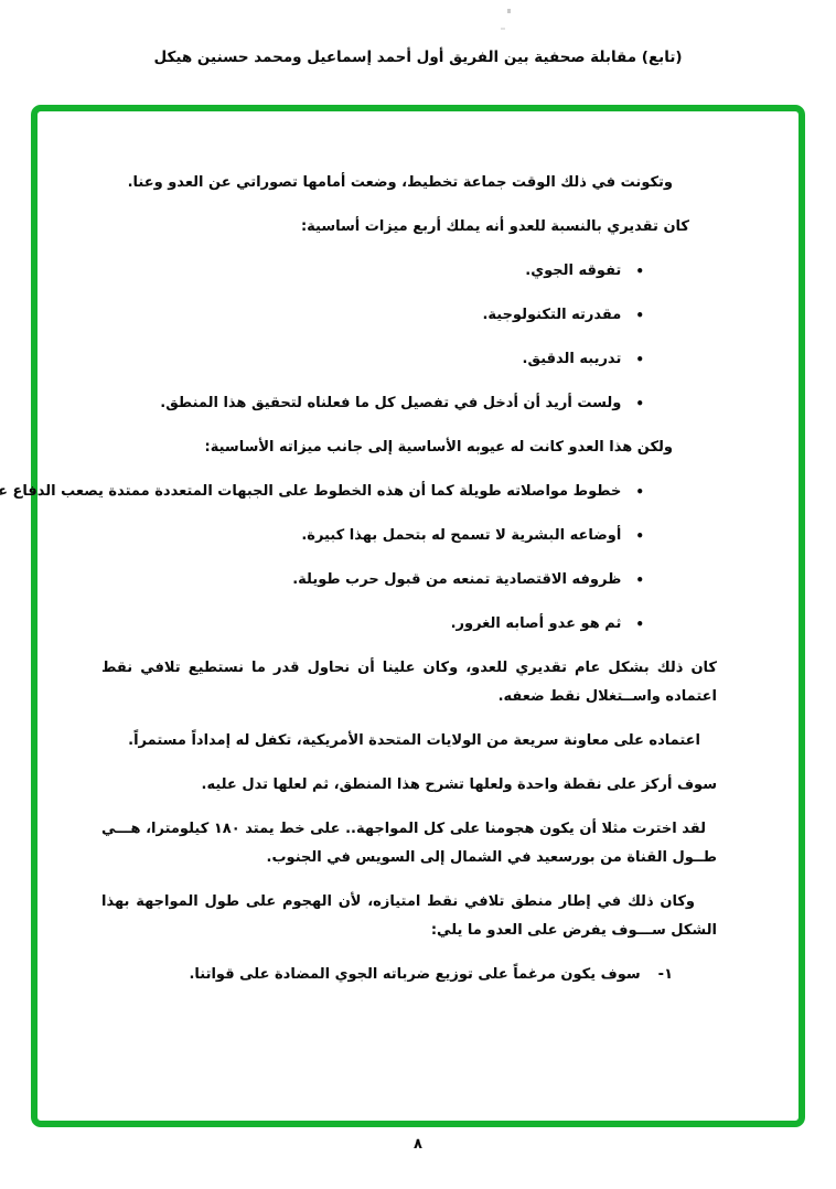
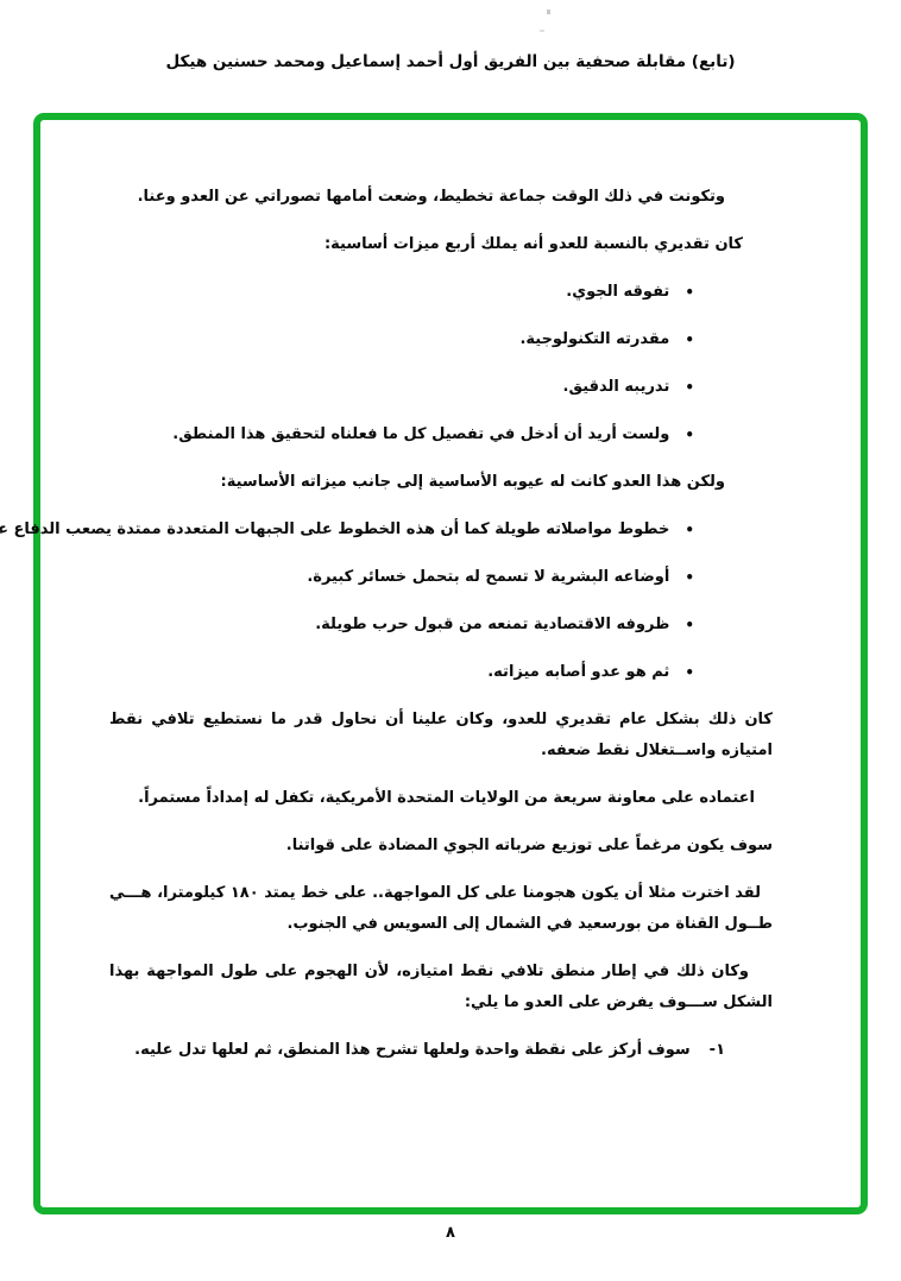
  (تابع) مقابلة صحفية بين الفريق أول أحمد إسماعيل ومحمد حسنين هيكل
  وتكونت في ذلك الوقت جماعة تخطيط، وضعت أمامها تصوراتي عن العدو وعنا.
  كان تقديري بالنسبة للعدو أنه يملك أربع ميزات أساسية:
  •
  تفوقه الجوي.
  •
  مقدرته التكنولوجية.
  •
  تدريبه الدقيق.
  •
  ولست أريد أن أدخل في تفصيل كل ما فعلناه لتحقيق هذا المنطق.
  ولكن هذا العدو كانت له عيوبه الأساسية إلى جانب ميزاته الأساسية:
  •
  خطوط مواصلاته طويلة كما أن هذه الخطوط على الجبهات المتعددة ممتدة يصعب الدفاع ع
  •
- أوضاعه البشرية لا تسمح له بتحمل بهذا كبيرة.
+ أوضاعه البشرية لا تسمح له بتحمل خسائر كبيرة.
  •
  ظروفه الاقتصادية تمنعه من قبول حرب طويلة.
  •
- ثم هو عدو أصابه الغرور.
+ ثم هو عدو أصابه ميزاته.
- كان ذلك بشكل عام تقديري للعدو، وكان علينا أن نحاول قدر ما نستطيع تلافي نقط اعتماده واســتغلال نقط ضعفه.
+ كان ذلك بشكل عام تقديري للعدو، وكان علينا أن نحاول قدر ما نستطيع تلافي نقط امتيازه واســتغلال نقط ضعفه.
  اعتماده على معاونة سريعة من الولايات المتحدة الأمريكية، تكفل له إمداداً مستمراً.
- سوف أركز على نقطة واحدة ولعلها تشرح هذا المنطق، ثم لعلها تدل عليه.
+ سوف يكون مرغماً على توزيع ضرباته الجوي المضادة على قواتنا.
  لقد اخترت مثلا أن يكون هجومنا على كل المواجهة.. على خط يمتد ١٨٠ كيلومترا، هـــي طــول القناة من بورسعيد في الشمال إلى السويس في الجنوب.
  وكان ذلك في إطار منطق تلافي نقط امتيازه، لأن الهجوم على طول المواجهة بهذا الشكل ســـوف يفرض على العدو ما يلي:
  ١-
- سوف يكون مرغماً على توزيع ضرباته الجوي المضادة على قواتنا.
+ سوف أركز على نقطة واحدة ولعلها تشرح هذا المنطق، ثم لعلها تدل عليه.
  ٨
